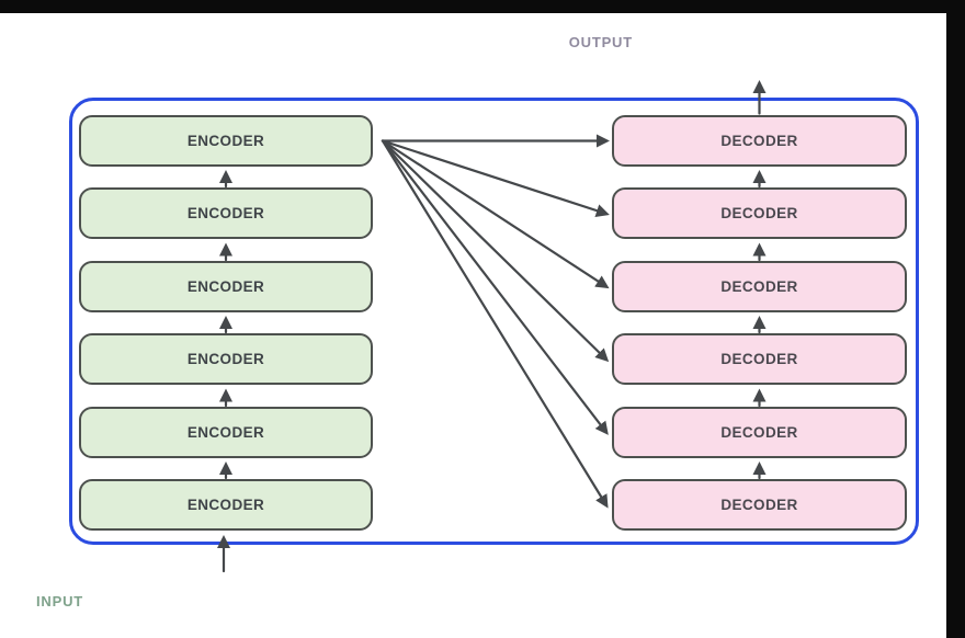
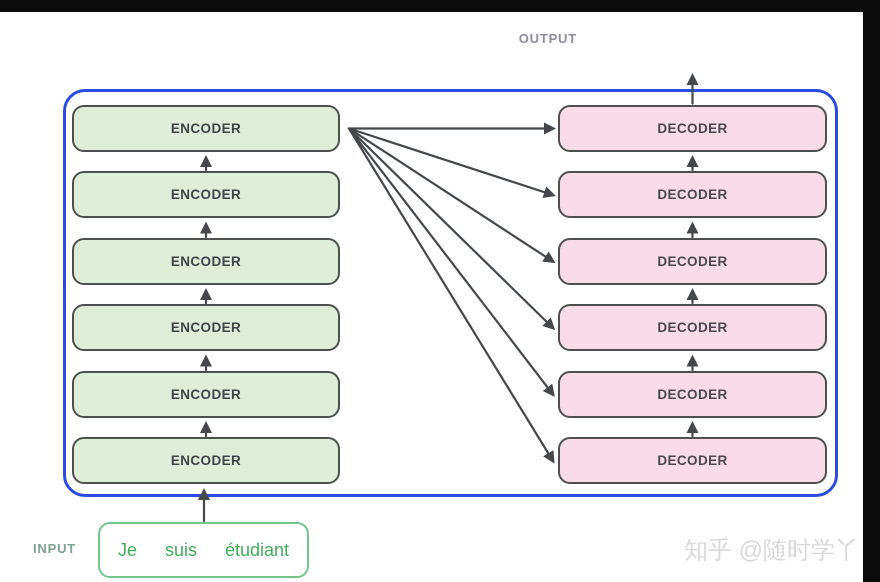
  OUTPUT
  ENCODER
  ENCODER
  ENCODER
  ENCODER
  ENCODER
  ENCODER
  DECODER
  DECODER
  DECODER
  DECODER
  DECODER
  DECODER
  INPUT
+ Je
+ suis
+ étudiant
+ 知乎 @随时学丫
